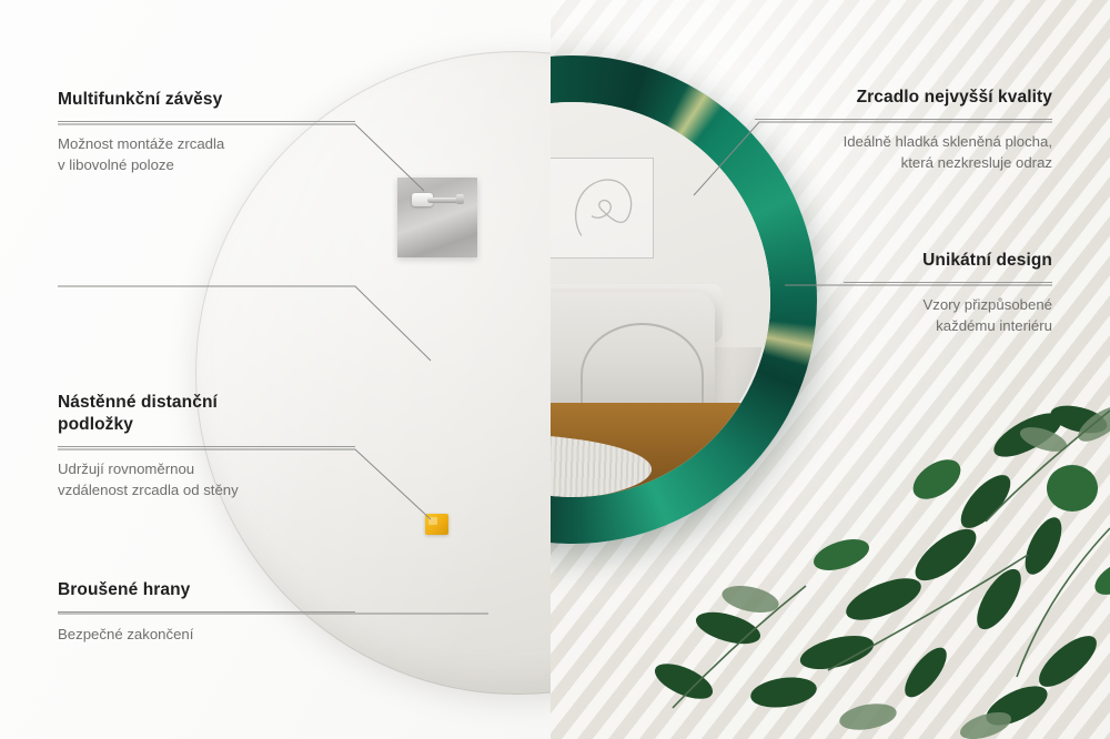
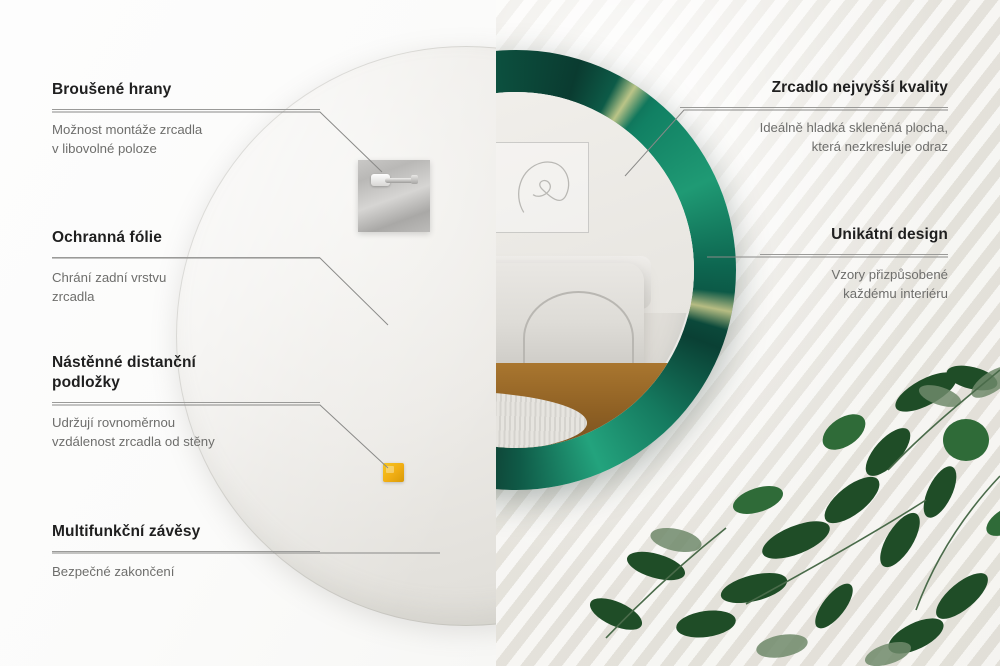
- Multifunkční závěsy
+ Broušené hrany
  Možnost montáže zrcadla
  v libovolné poloze
+ Ochranná fólie
+ Chrání zadní vrstvu
+ zrcadla
  Nástěnné distanční
  podložky
  Udržují rovnoměrnou
  vzdálenost zrcadla od stěny
- Broušené hrany
+ Multifunkční závěsy
  Bezpečné zakončení
  Zrcadlo nejvyšší kvality
  Ideálně hladká skleněná plocha,
  která nezkresluje odraz
  Unikátní design
  Vzory přizpůsobené
  každému interiéru
